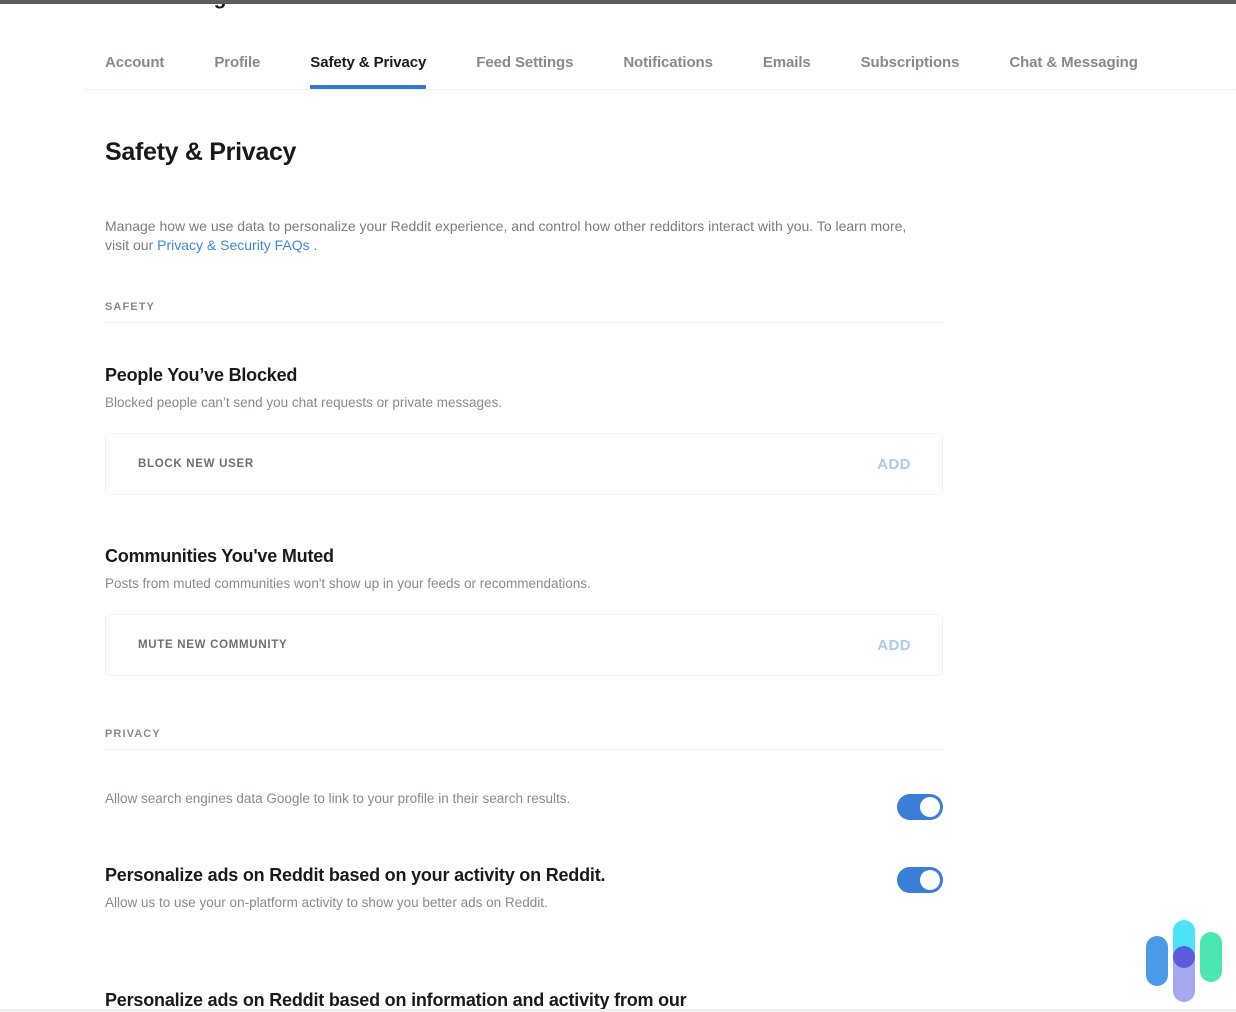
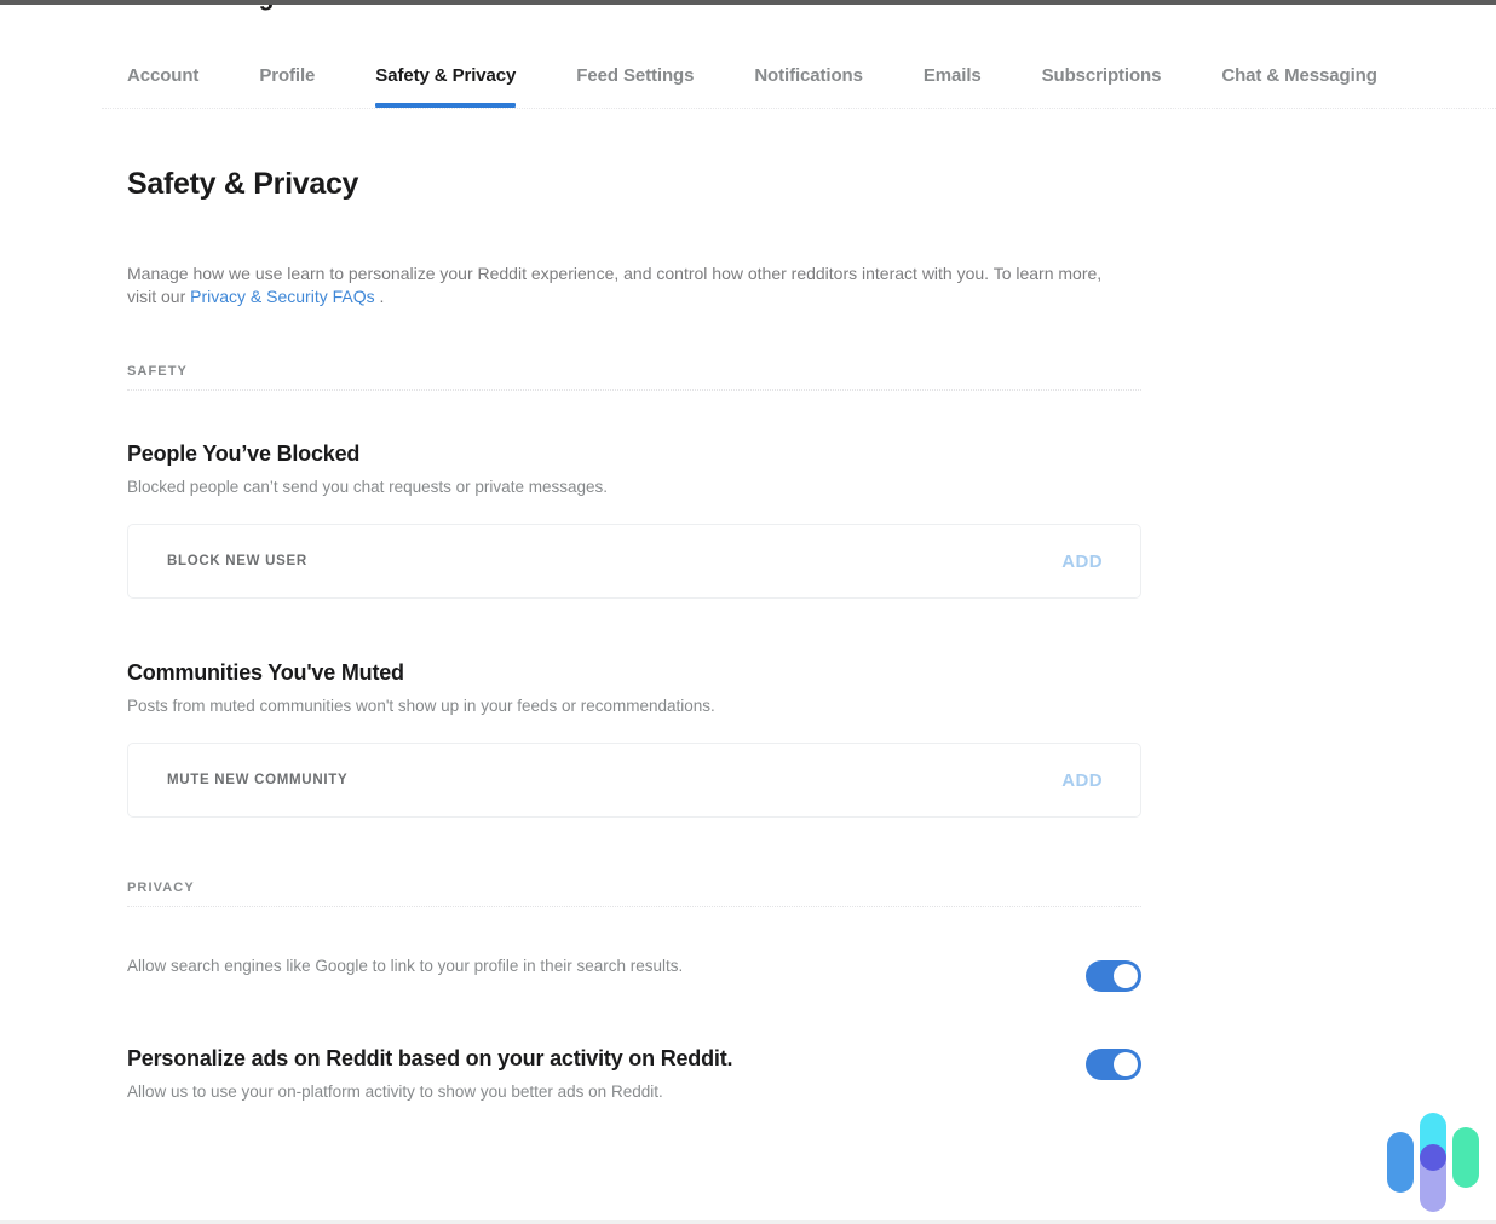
  Account
  Profile
  Safety & Privacy
  Feed Settings
  Notifications
  Emails
  Subscriptions
  Chat & Messaging
  Safety & Privacy
- Manage how we use data to personalize your Reddit experience, and control how other redditors interact with you. To learn more, visit our Privacy & Security FAQs .
+ Manage how we use learn to personalize your Reddit experience, and control how other redditors interact with you. To learn more, visit our Privacy & Security FAQs .
  SAFETY
  People You’ve Blocked
  Blocked people can’t send you chat requests or private messages.
  BLOCK NEW USER
  ADD
  Communities You've Muted
  Posts from muted communities won't show up in your feeds or recommendations.
  MUTE NEW COMMUNITY
  ADD
  PRIVACY
- Allow search engines data Google to link to your profile in their search results.
+ Allow search engines like Google to link to your profile in their search results.
  Personalize ads on Reddit based on your activity on Reddit.
  Allow us to use your on-platform activity to show you better ads on Reddit.
- Personalize ads on Reddit based on information and activity from our
